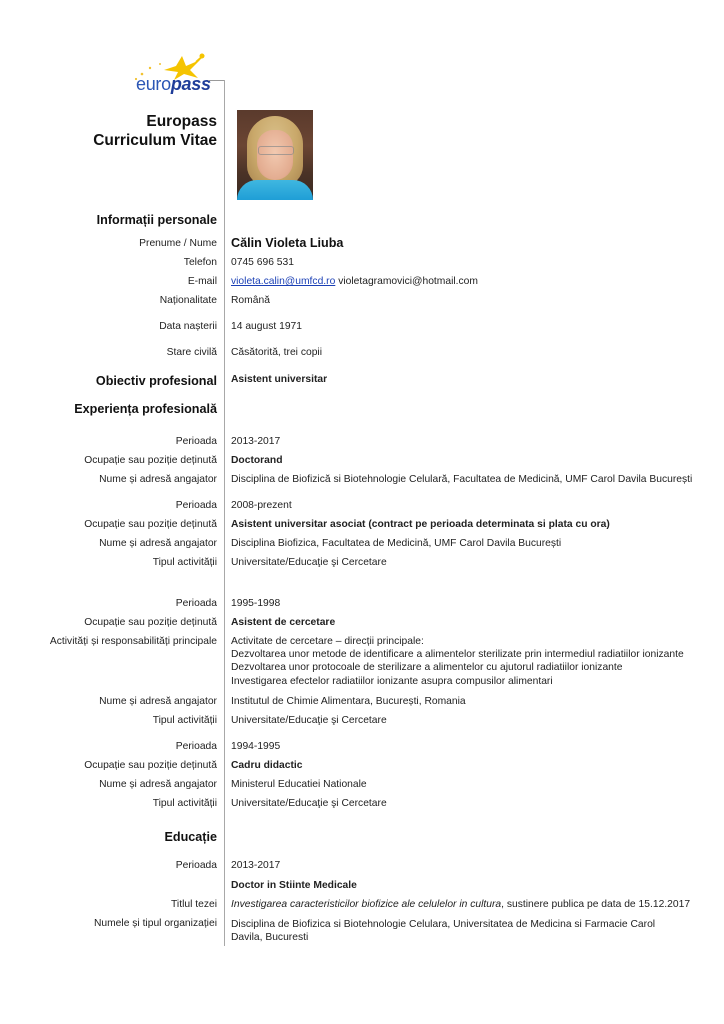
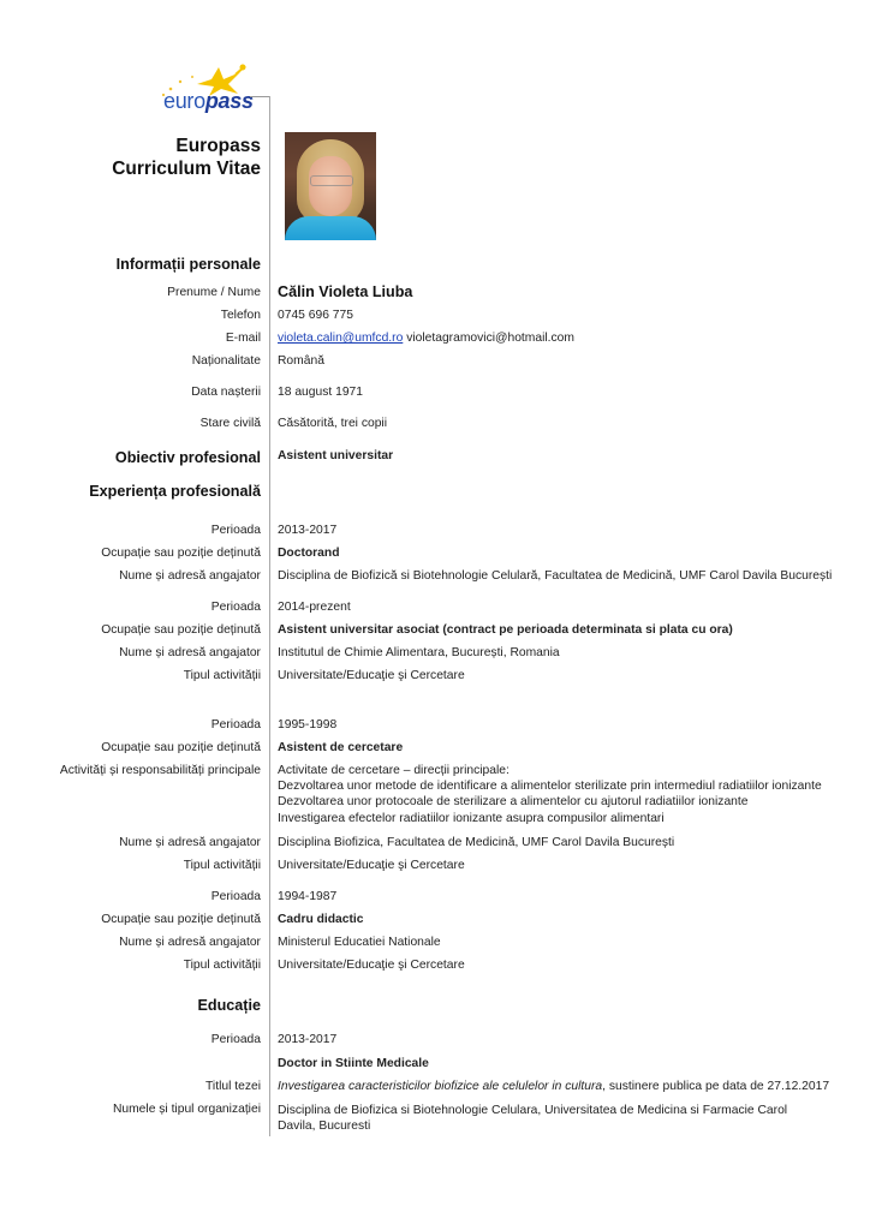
  europass
  Europass
  Curriculum Vitae
  Informații personale
  Prenume / Nume
  Călin Violeta Liuba
  Telefon
- 0745 696 531
+ 0745 696 775
  E-mail
  violeta.calin@umfcd.ro violetagramovici@hotmail.com
  Naționalitate
  Română
  Data nașterii
- 14 august 1971
+ 18 august 1971
  Stare civilă
  Căsătorită, trei copii
  Obiectiv profesional
  Asistent universitar
  Experiența profesională
  Perioada
  2013-2017
  Ocupație sau poziție deținută
  Doctorand
  Nume și adresă angajator
  Disciplina de Biofizică si Biotehnologie Celulară, Facultatea de Medicină, UMF Carol Davila București
  Perioada
- 2008-prezent
+ 2014-prezent
  Ocupație sau poziție deținută
  Asistent universitar asociat (contract pe perioada determinata si plata cu ora)
  Nume și adresă angajator
- Disciplina Biofizica, Facultatea de Medicină, UMF Carol Davila București
+ Institutul de Chimie Alimentara, București, Romania
  Tipul activității
  Universitate/Educaţie şi Cercetare
  Perioada
  1995-1998
  Ocupație sau poziție deținută
  Asistent de cercetare
  Activități și responsabilități principale
  Activitate de cercetare – direcții principale:
  Dezvoltarea unor metode de identificare a alimentelor sterilizate prin intermediul radiatiilor ionizante
  Dezvoltarea unor protocoale de sterilizare a alimentelor cu ajutorul radiatiilor ionizante
  Investigarea efectelor radiatiilor ionizante asupra compusilor alimentari
  Nume și adresă angajator
- Institutul de Chimie Alimentara, București, Romania
+ Disciplina Biofizica, Facultatea de Medicină, UMF Carol Davila București
  Tipul activității
  Universitate/Educaţie şi Cercetare
  Perioada
- 1994-1995
+ 1994-1987
  Ocupație sau poziție deținută
  Cadru didactic
  Nume și adresă angajator
  Ministerul Educatiei Nationale
  Tipul activității
  Universitate/Educaţie şi Cercetare
  Educație
  Perioada
  2013-2017
  Doctor in Stiinte Medicale
  Titlul tezei
- Investigarea caracteristicilor biofizice ale celulelor in cultura, sustinere publica pe data de 15.12.2017
+ Investigarea caracteristicilor biofizice ale celulelor in cultura, sustinere publica pe data de 27.12.2017
  Numele și tipul organizației
  Disciplina de Biofizica si Biotehnologie Celulara, Universitatea de Medicina si Farmacie Carol Davila, Bucuresti
